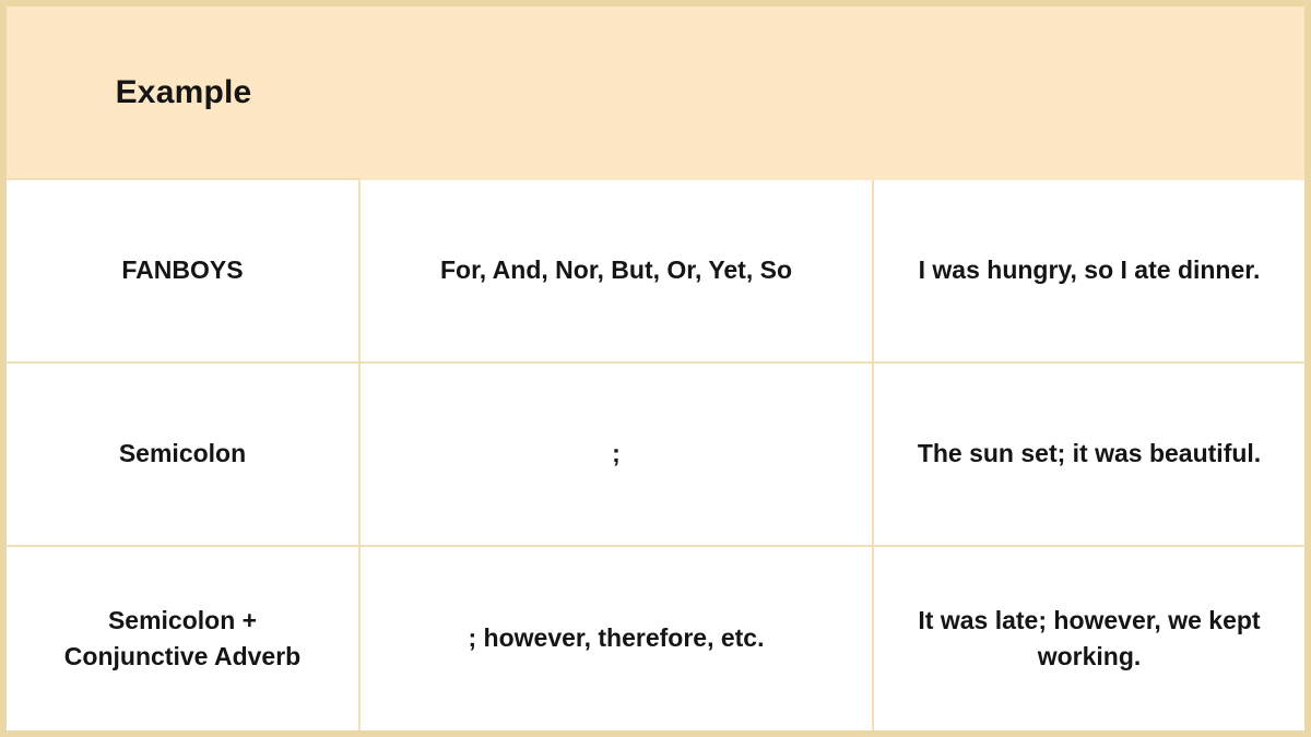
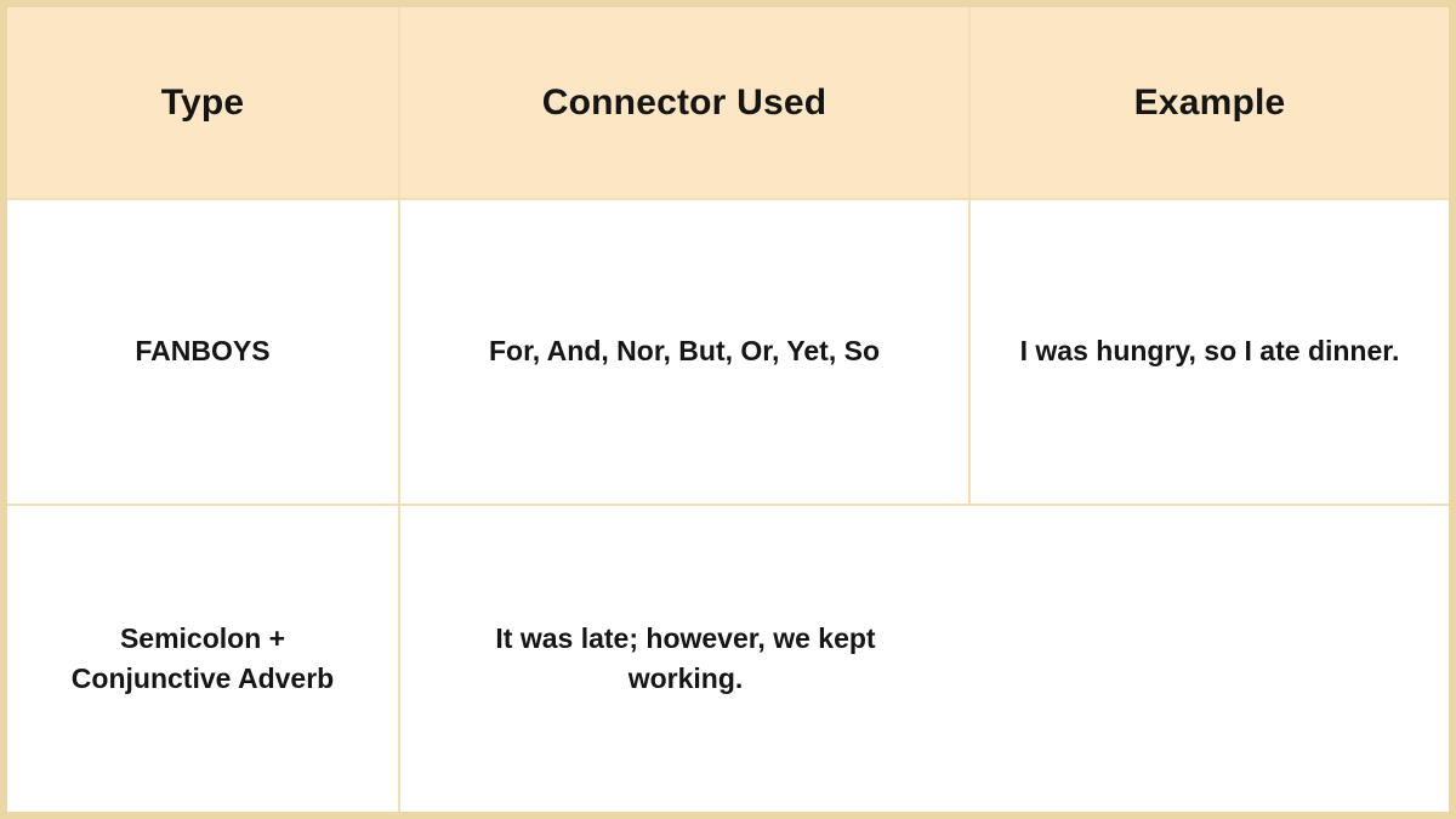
+ Type
+ Connector Used
  Example
  FANBOYS
  For, And, Nor, But, Or, Yet, So
  I was hungry, so I ate dinner.
- Semicolon
- ;
- The sun set; it was beautiful.
  Semicolon +
  Conjunctive Adverb
- ; however, therefore, etc.
  It was late; however, we kept
  working.
